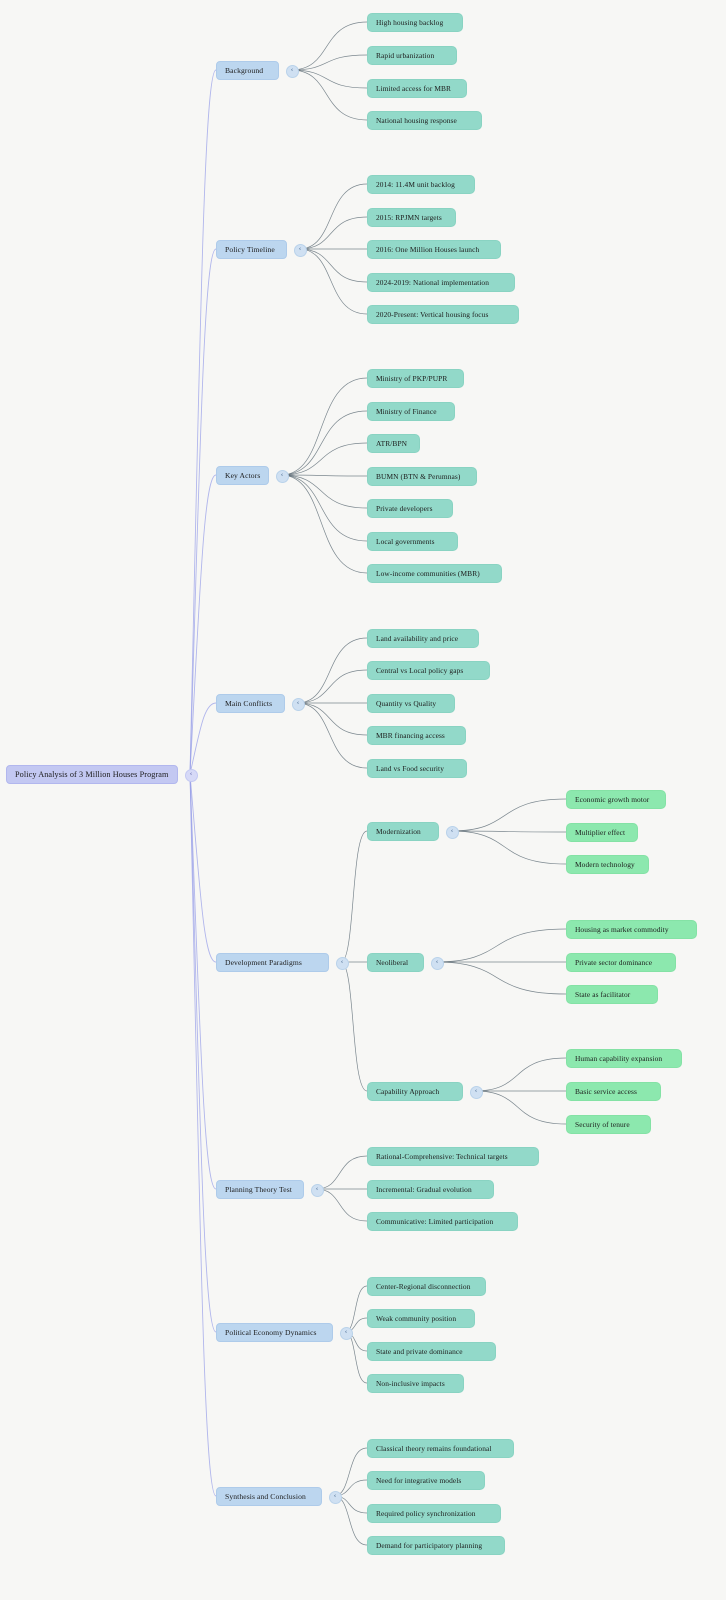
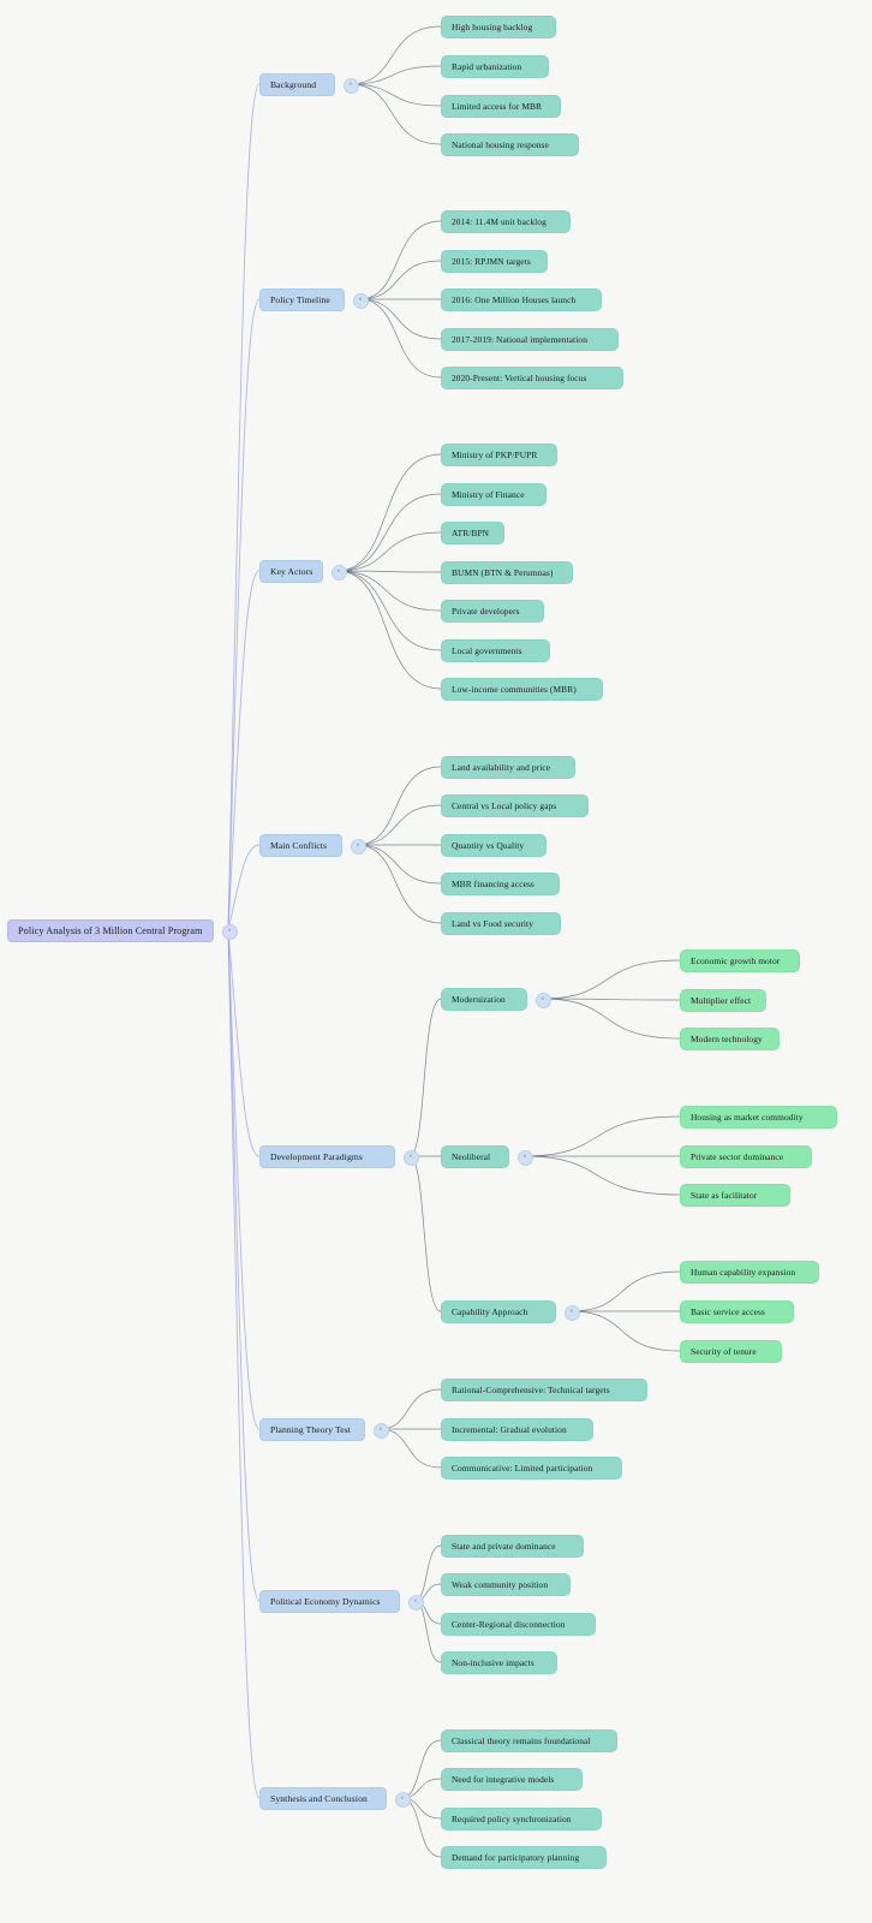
- Policy Analysis of 3 Million Houses Program
+ Policy Analysis of 3 Million Central Program
  Background
  High housing backlog
  Rapid urbanization
  Limited access for MBR
  National housing response
  Policy Timeline
  2014: 11.4M unit backlog
  2015: RPJMN targets
  2016: One Million Houses launch
- 2024-2019: National implementation
+ 2017-2019: National implementation
  2020-Present: Vertical housing focus
  Key Actors
  Ministry of PKP/PUPR
  Ministry of Finance
  ATR/BPN
  BUMN (BTN & Perumnas)
  Private developers
  Local governments
  Low-income communities (MBR)
  Main Conflicts
  Land availability and price
  Central vs Local policy gaps
  Quantity vs Quality
  MBR financing access
  Land vs Food security
  Development Paradigms
  Modernization
  Economic growth motor
  Multiplier effect
  Modern technology
  Neoliberal
  Housing as market commodity
  Private sector dominance
  State as facilitator
  Capability Approach
  Human capability expansion
  Basic service access
  Security of tenure
  Planning Theory Test
  Rational-Comprehensive: Technical targets
  Incremental: Gradual evolution
  Communicative: Limited participation
  Political Economy Dynamics
- Center-Regional disconnection
+ State and private dominance
  Weak community position
- State and private dominance
+ Center-Regional disconnection
  Non-inclusive impacts
  Synthesis and Conclusion
  Classical theory remains foundational
  Need for integrative models
  Required policy synchronization
  Demand for participatory planning
